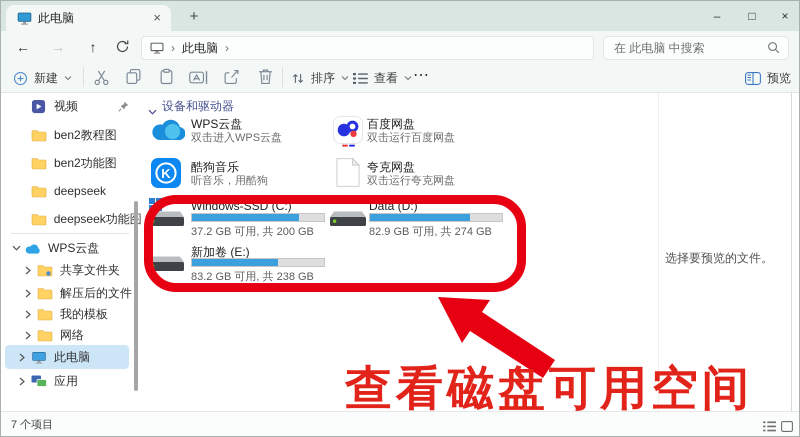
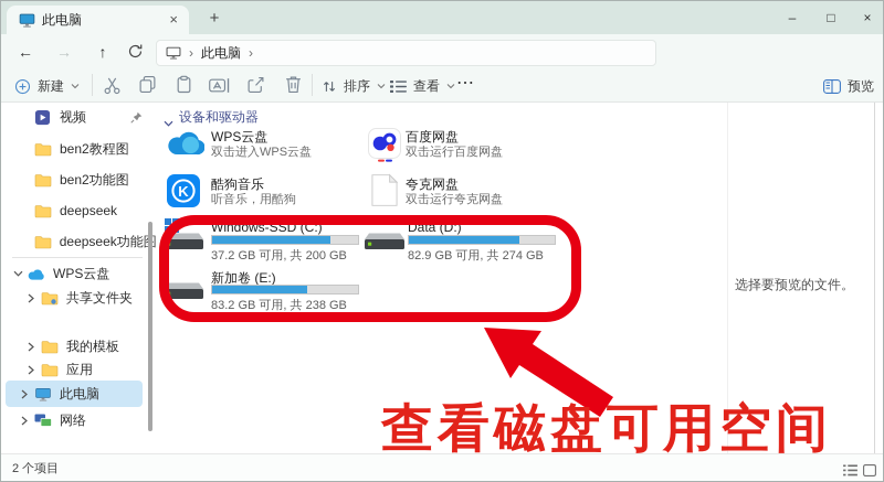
  此电脑
  ×
  +
  –
  □
  ×
  ←
  →
  ↑
  ›
  此电脑
  ›
- 在 此电脑 中搜索
  新建
  排序
  查看
  ⋯
  预览
  视频
  ben2教程图
  ben2功能图
  deepseek
  deepseek功能
  WPS云盘
  共享文件夹
- 解压后的文件
  我的模板
- 网络
+ 应用
  此电脑
- 应用
+ 网络
  设备和驱动器
  WPS云盘
  双击进入WPS云盘
  百度网盘
  双击运行百度网盘
  K
  酷狗音乐
  听音乐，用酷狗
  夸克网盘
  双击运行夸克网盘
  Windows-SSD (C:)
  37.2 GB 可用, 共 200 GB
  Data (D:)
  82.9 GB 可用, 共 274 GB
  新加卷 (E:)
  83.2 GB 可用, 共 238 GB
  选择要预览的文件。
- 7 个项目
+ 2 个项目
  查看磁盘可用空间
